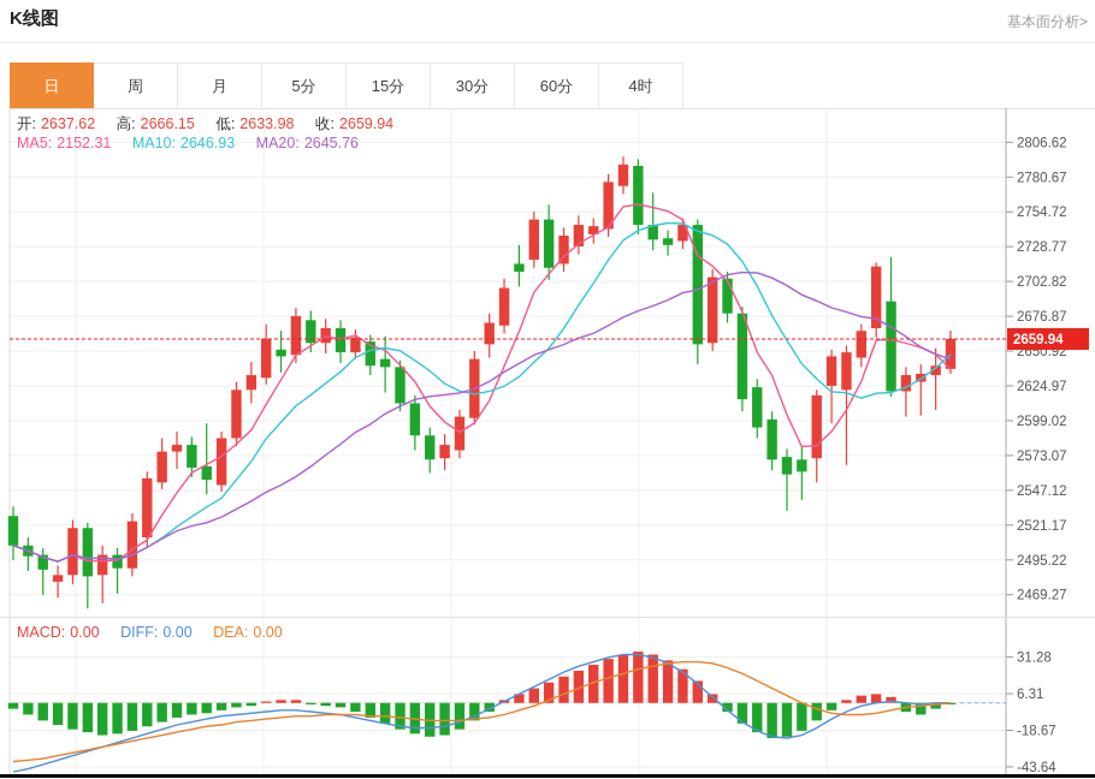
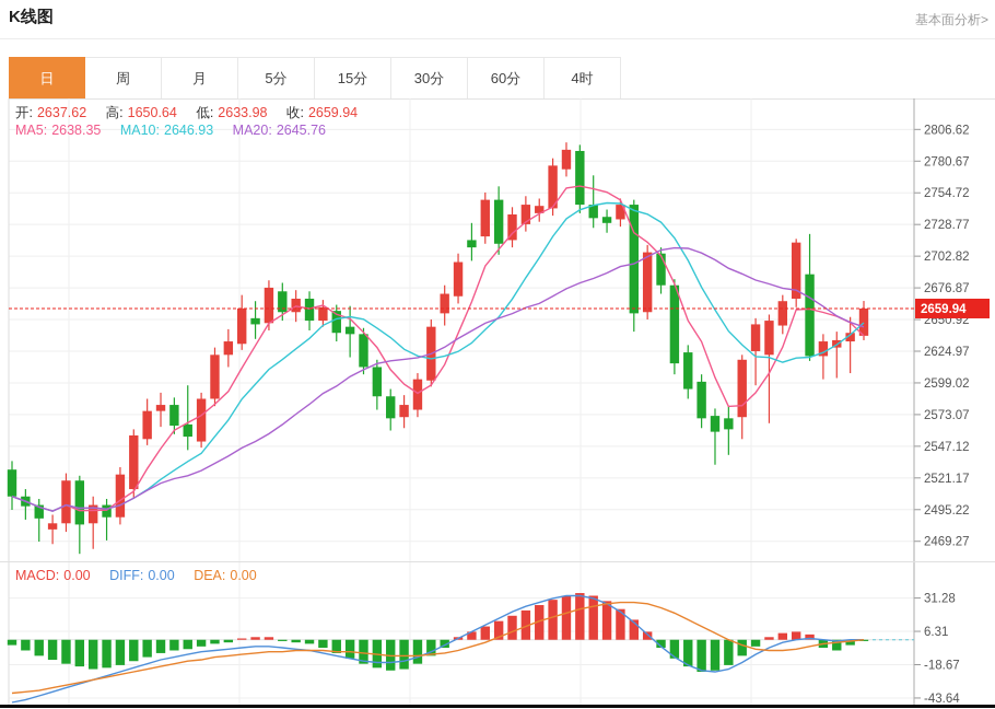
  K线图
  基本面分析>
  日
  周
  月
  5分
  15分
  30分
  60分
  4时
- 开: 2637.62 高: 2666.15 低: 2633.98 收: 2659.94
+ 开: 2637.62 高: 1650.64 低: 2633.98 收: 2659.94
- MA5: 2152.31 MA10: 2646.93 MA20: 2645.76
+ MA5: 2638.35 MA10: 2646.93 MA20: 2645.76
  MACD: 0.00 DIFF: 0.00 DEA: 0.00
  2806.62
  2780.67
  2754.72
  2728.77
  2702.82
  2676.87
  2650.92
  2624.97
  2599.02
  2573.07
  2547.12
  2521.17
  2495.22
  2469.27
  2659.94
  31.28
  6.31
  -18.67
  -43.64
